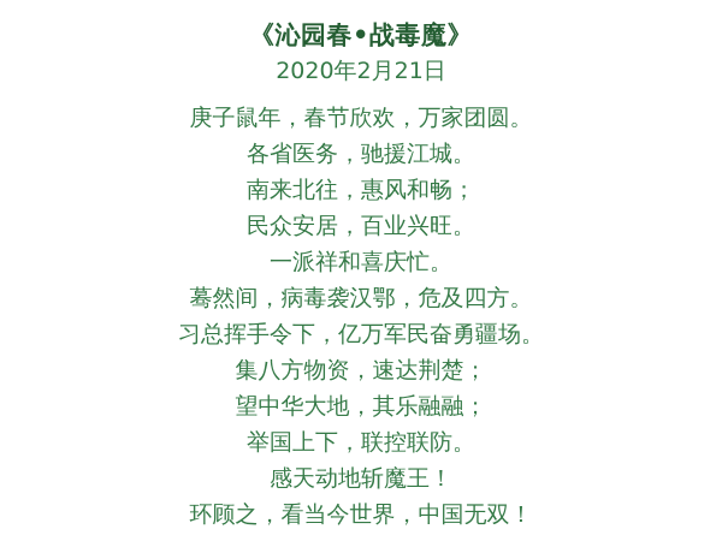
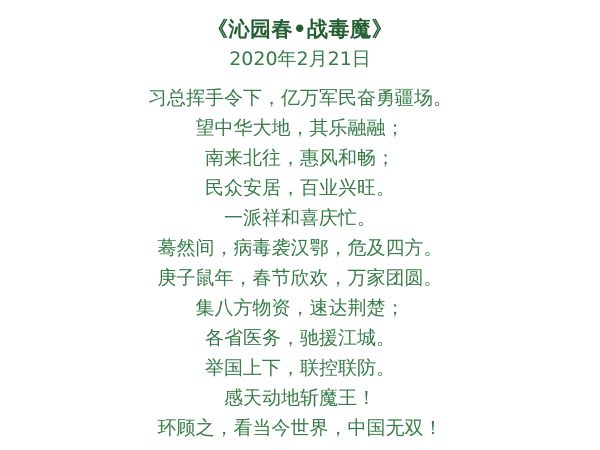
  《沁园春•战毒魔》
  2020年2月21日
- 庚子鼠年，春节欣欢，万家团圆。
+ 习总挥手令下，亿万军民奋勇疆场。
- 各省医务，驰援江城。
+ 望中华大地，其乐融融；
  南来北往，惠风和畅；
  民众安居，百业兴旺。
  一派祥和喜庆忙。
  蓦然间，病毒袭汉鄂，危及四方。
- 习总挥手令下，亿万军民奋勇疆场。
+ 庚子鼠年，春节欣欢，万家团圆。
  集八方物资，速达荆楚；
- 望中华大地，其乐融融；
+ 各省医务，驰援江城。
  举国上下，联控联防。
  感天动地斩魔王！
  环顾之，看当今世界，中国无双！
